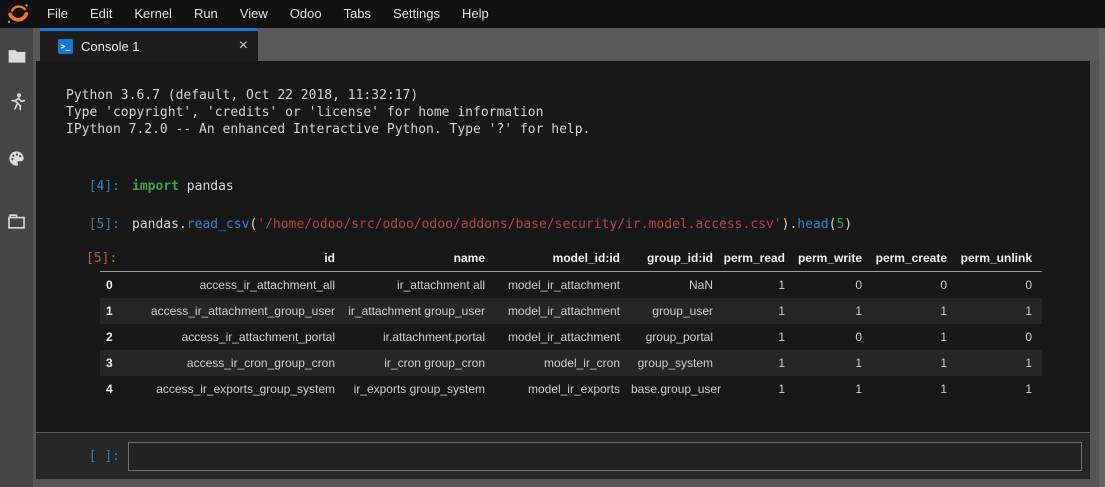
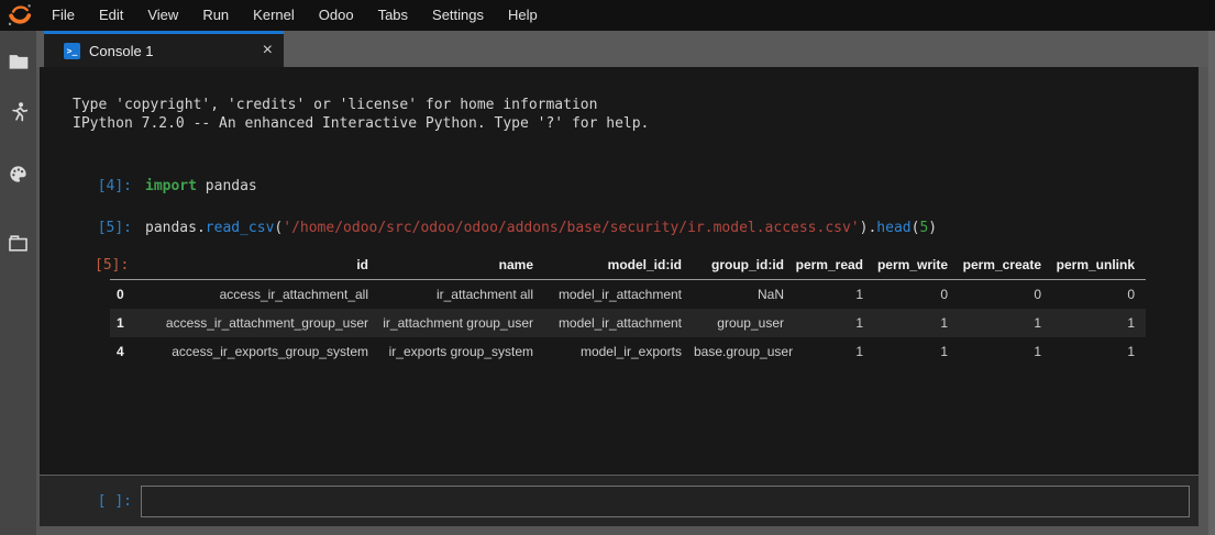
  File
  Edit
- Kernel
+ View
  Run
- View
+ Kernel
  Odoo
  Tabs
  Settings
  Help
  >_
  Console 1
  ×
- Python 3.6.7 (default, Oct 22 2018, 11:32:17)
  Type 'copyright', 'credits' or 'license' for home information
  IPython 7.2.0 -- An enhanced Interactive Python. Type '?' for help.
  [4]:
  import pandas
  [5]:
  pandas.read_csv('/home/odoo/src/odoo/odoo/addons/base/security/ir.model.access.csv').head(5)
  [5]:
  	id	name	model_id:id	group_id:id	perm_read	perm_write	perm_create	perm_unlink
  0	access_ir_attachment_all	ir_attachment all	model_ir_attachment	NaN	1	0	0	0
  1	access_ir_attachment_group_user	ir_attachment group_user	model_ir_attachment	group_user	1	1	1	1
- 2	access_ir_attachment_portal	ir.attachment.portal	model_ir_attachment	group_portal	1	0	1	0
- 3	access_ir_cron_group_cron	ir_cron group_cron	model_ir_cron	group_system	1	1	1	1
  4	access_ir_exports_group_system	ir_exports group_system	model_ir_exports	base.group_user	1	1	1	1
  [ ]:
